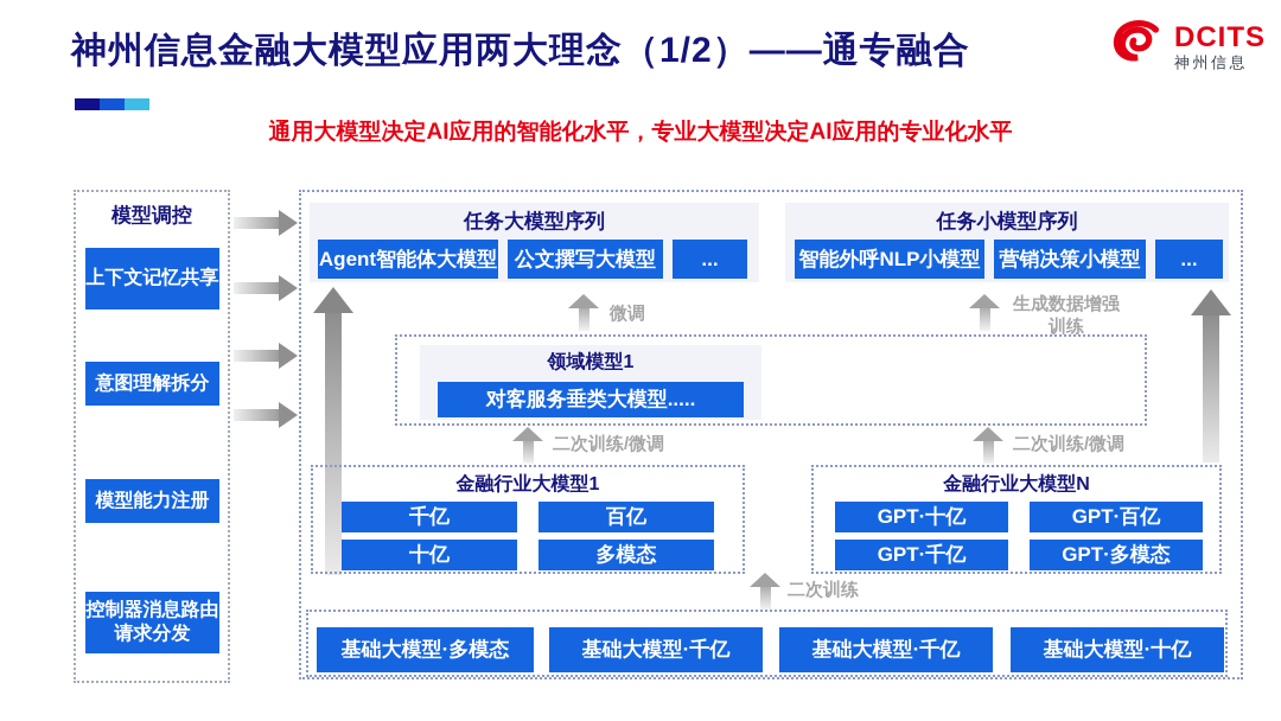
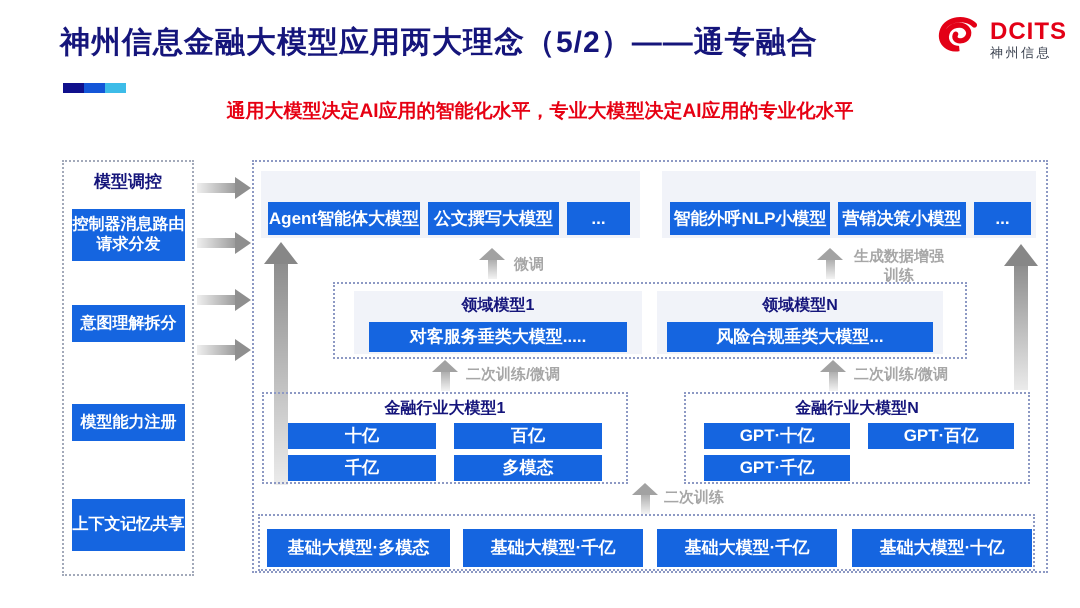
- 神州信息金融大模型应用两大理念（1/2）——通专融合
+ 神州信息金融大模型应用两大理念（5/2）——通专融合
  通用大模型决定AI应用的智能化水平，专业大模型决定AI应用的专业化水平
  DCITS
  神州信息
  模型调控
- 上下文记忆共享
+ 控制器消息路由请求分发
  意图理解拆分
  模型能力注册
- 控制器消息路由请求分发
+ 上下文记忆共享
- 任务大模型序列
  Agent智能体大模型
  公文撰写大模型
  ...
- 任务小模型序列
  智能外呼NLP小模型
  营销决策小模型
  ...
  微调
  生成数据增强训练
  领域模型1
  对客服务垂类大模型.....
+ 领域模型N
+ 风险合规垂类大模型...
  二次训练/微调
  二次训练/微调
  金融行业大模型1
- 千亿
+ 十亿
  百亿
- 十亿
+ 千亿
  多模态
  金融行业大模型N
  GPT·十亿
  GPT·百亿
  GPT·千亿
- GPT·多模态
  二次训练
  基础大模型·多模态
  基础大模型·千亿
  基础大模型·千亿
  基础大模型·十亿
